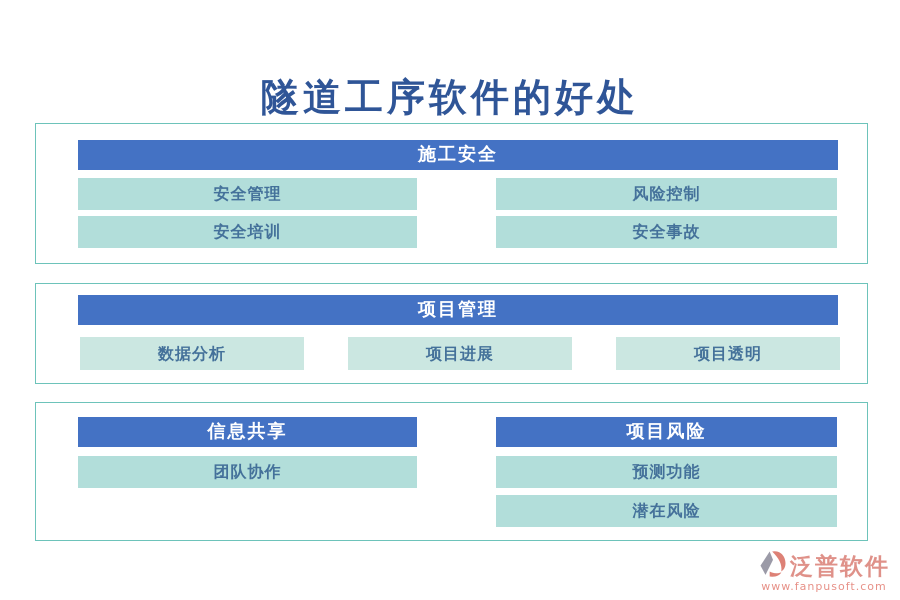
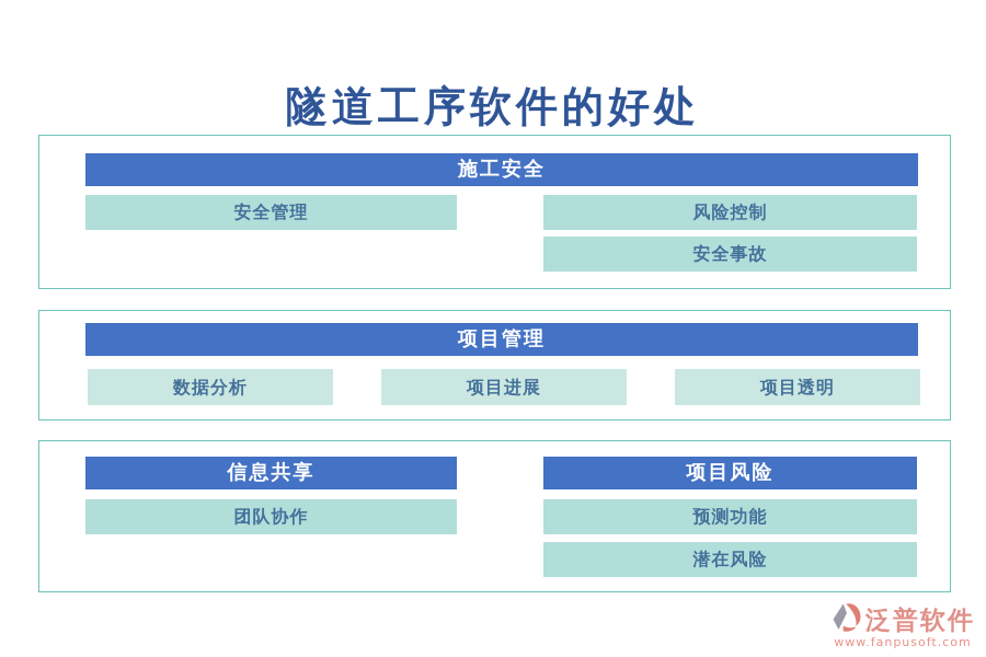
  隧道工序软件的好处
  施工安全
  安全管理
  风险控制
- 安全培训
  安全事故
  项目管理
  数据分析
  项目进展
  项目透明
  信息共享
  项目风险
  团队协作
  预测功能
  潜在风险
  泛普软件
  www.fanpusoft.com
